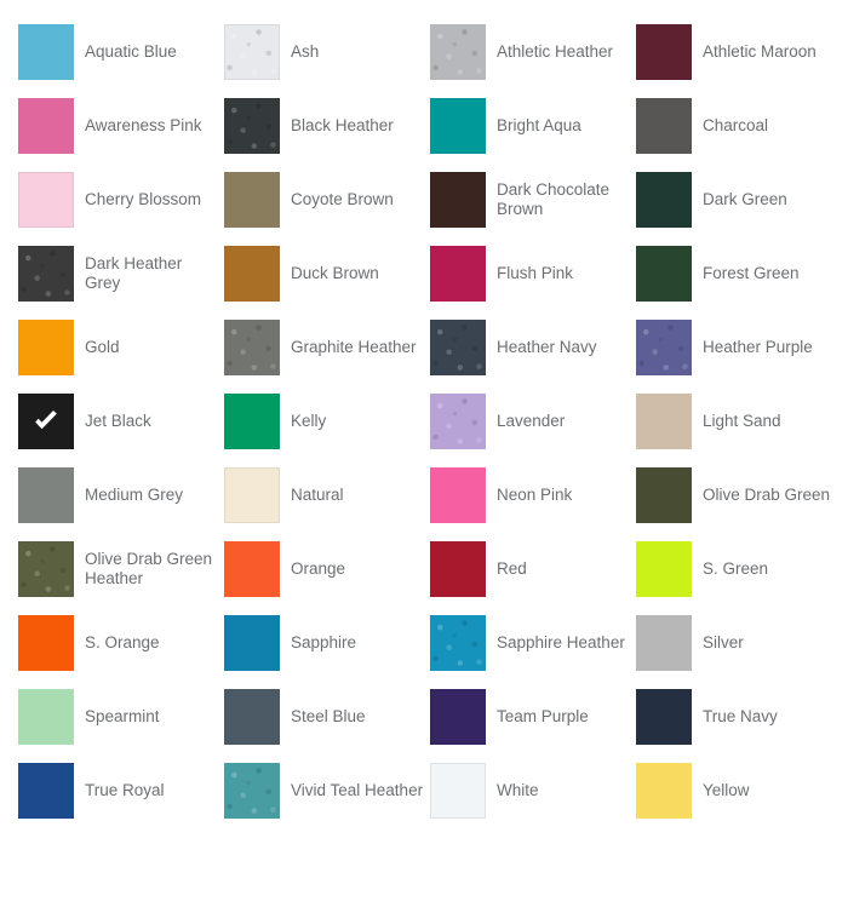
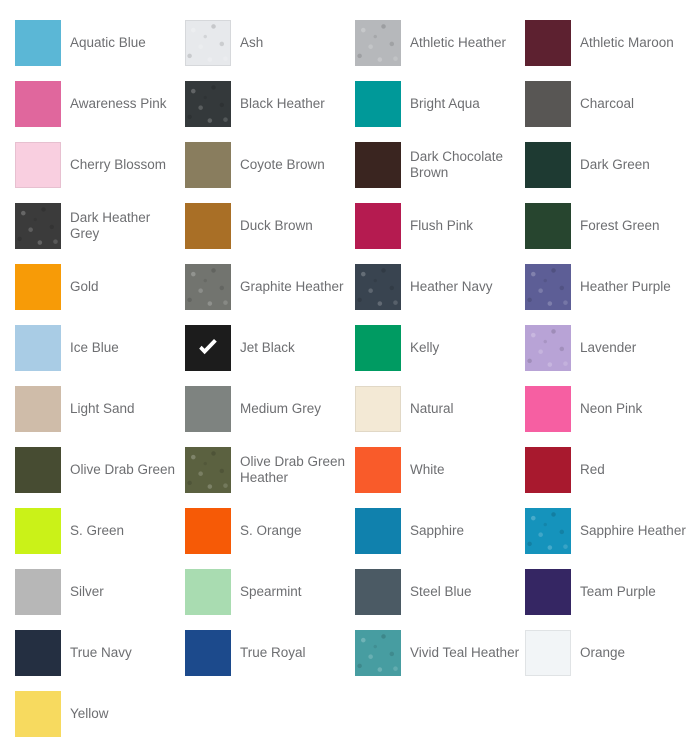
  Aquatic Blue
  Ash
  Athletic Heather
  Athletic Maroon
  Awareness Pink
  Black Heather
  Bright Aqua
  Charcoal
  Cherry Blossom
  Coyote Brown
  Dark Chocolate Brown
  Dark Green
  Dark Heather Grey
  Duck Brown
  Flush Pink
  Forest Green
  Gold
  Graphite Heather
  Heather Navy
  Heather Purple
+ Ice Blue
  Jet Black
  Kelly
  Lavender
  Light Sand
  Medium Grey
  Natural
  Neon Pink
  Olive Drab Green
  Olive Drab Green Heather
- Orange
+ White
  Red
  S. Green
  S. Orange
  Sapphire
  Sapphire Heather
  Silver
  Spearmint
  Steel Blue
  Team Purple
  True Navy
  True Royal
  Vivid Teal Heather
- White
+ Orange
  Yellow
